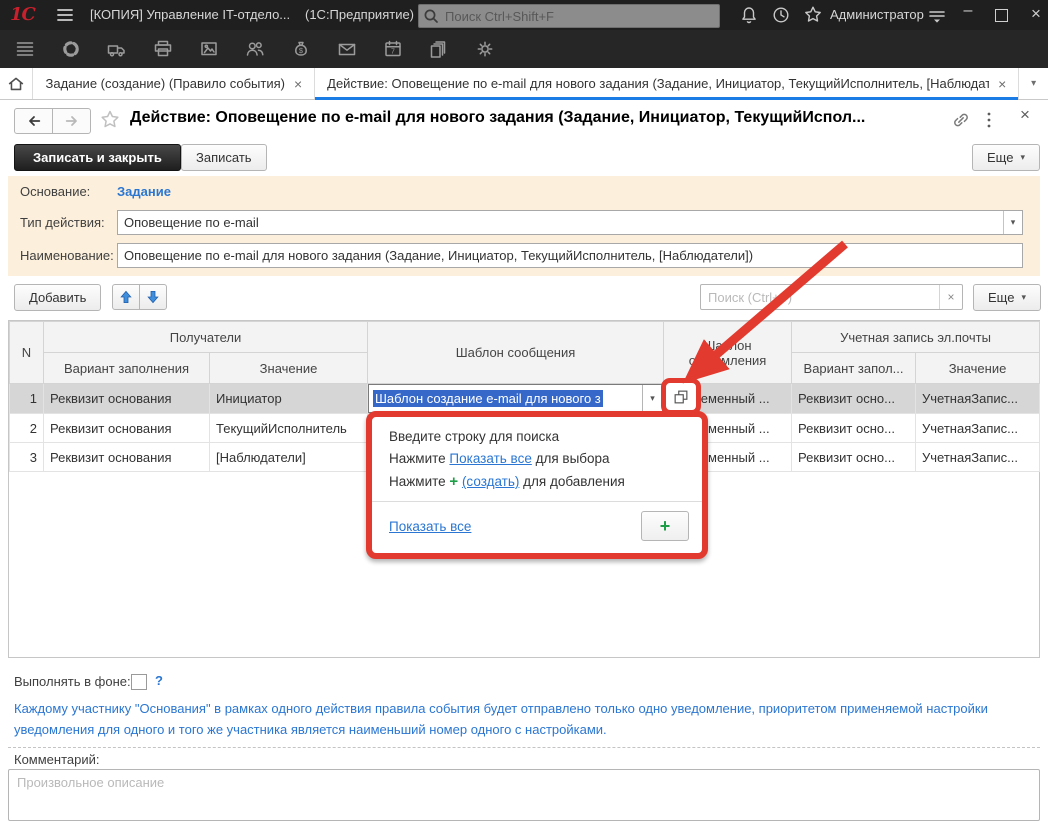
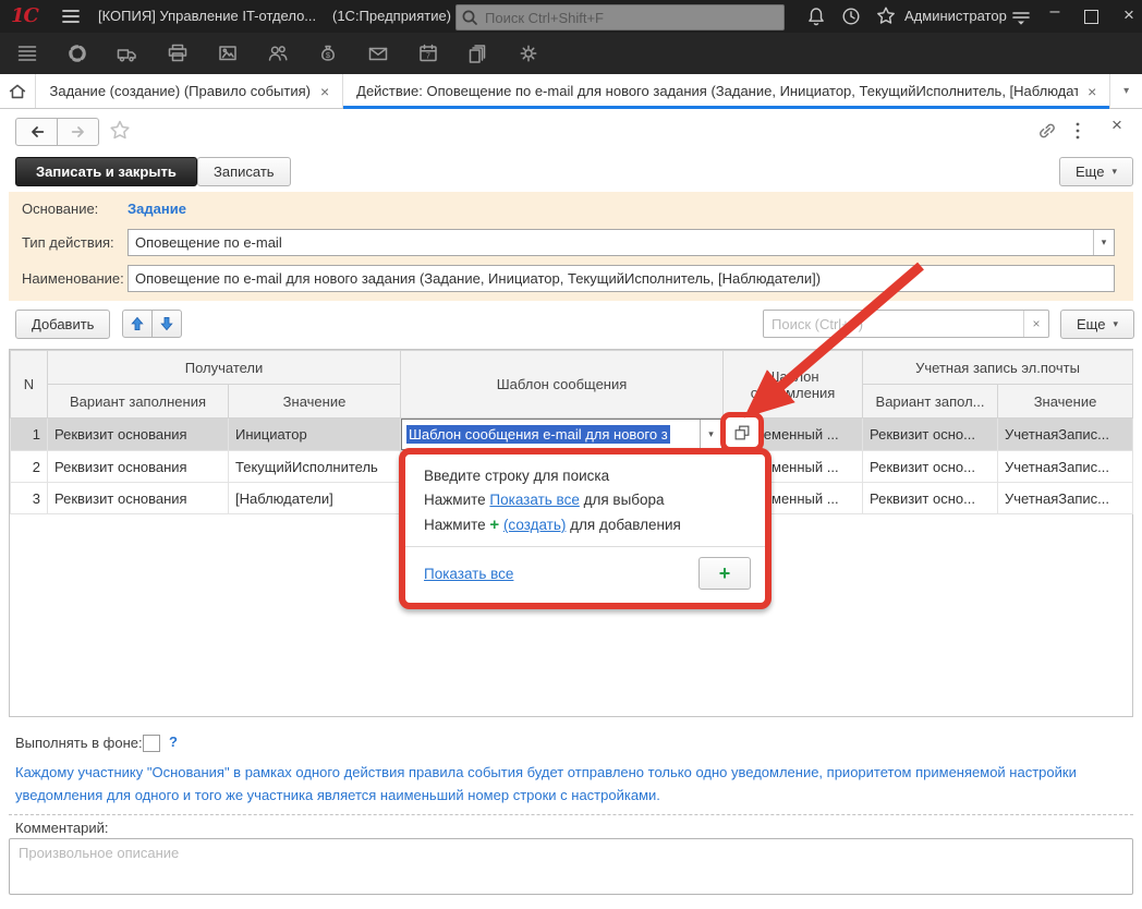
  1С
  [КОПИЯ] Управление IT-отдело...
  (1С:Предприятие)
  Поиск Ctrl+Shift+F
  Администратор
  –
  ×
  $
  Задание (создание) (Правило события)
  ×
  Действие: Оповещение по e-mail для нового задания (Задание, Инициатор, ТекущийИсполнитель, [Наблюдат
  ×
  ▾
- Действие: Оповещение по e-mail для нового задания (Задание, Инициатор, ТекущийИспол...
  ×
  Записать и закрыть
  Записать
  Еще
  ▾
  Основание:
  Задание
  Тип действия:
  Оповещение по e-mail
  ▾
  Наименование:
  Оповещение по e-mail для нового задания (Задание, Инициатор, ТекущийИсполнитель, [Наблюдатели])
  Добавить
  Поиск (Ctrl+
  ×
  Еще
  ▾
  N	Получатели	Шаблон сообщения	Шаон офрмления	Учетная запись эл.почты
  Вариант заполнения	Значение	Вариант запол...	Значение
- 1	Реквизит основания	Инициатор	Шаблон создание e-mail для нового з ▾	еменный ...	Реквизит осно...	УчетнаяЗапис...
+ 1	Реквизит основания	Инициатор	Шаблон сообщения e-mail для нового з ▾	еменный ...	Реквизит осно...	УчетнаяЗапис...
  2	Реквизит основания	ТекущийИсполнитель		менный ...	Реквизит осно...	УчетнаяЗапис...
  3	Реквизит основания	[Наблюдатели]		менный ...	Реквизит осно...	УчетнаяЗапис...
  Выполнять в фоне:
  ?
- Каждому участнику "Основания" в рамках одного действия правила события будет отправлено только одно уведомление, приоритетом применяемой настройки уведомления для одного и того же участника является наименьший номер одного с настройками.
+ Каждому участнику "Основания" в рамках одного действия правила события будет отправлено только одно уведомление, приоритетом применяемой настройки уведомления для одного и того же участника является наименьший номер строки с настройками.
  Комментарий:
  Произвольное описание
  Введите строку для поиска
  Нажмите Показать все для выбора
  Нажмите + (создать) для добавления
  Показать все
  +
